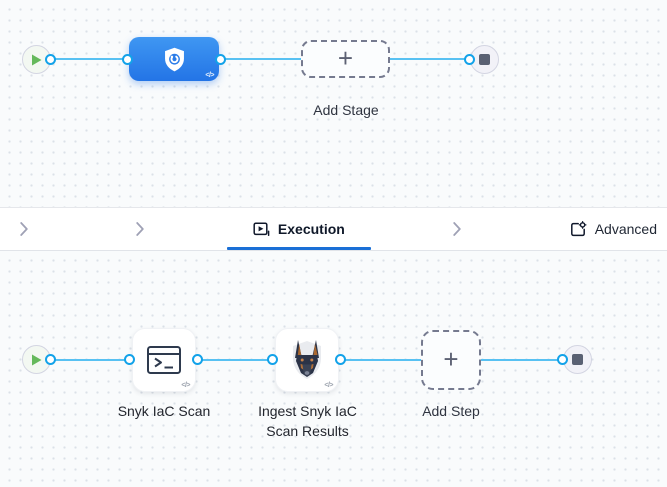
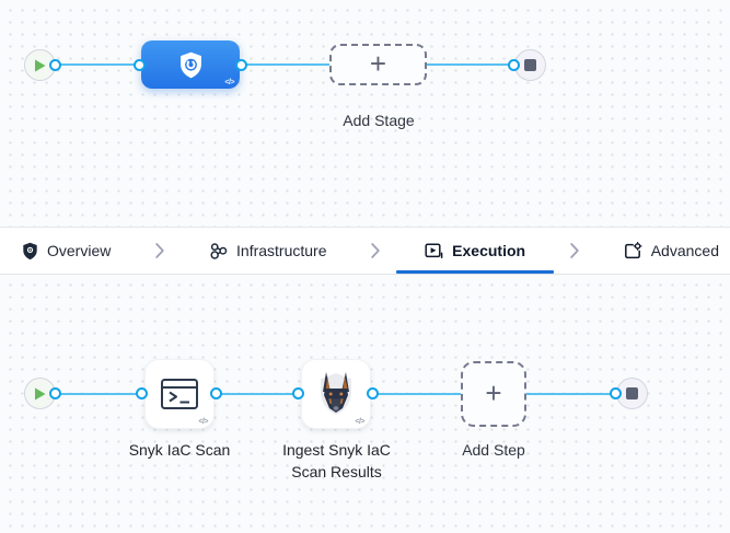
  +
  Add Stage
+ Overview
+ Infrastructure
  Execution
  Advanced
  +
  Snyk IaC Scan
  Ingest Snyk IaC Scan Results
  Add Step
